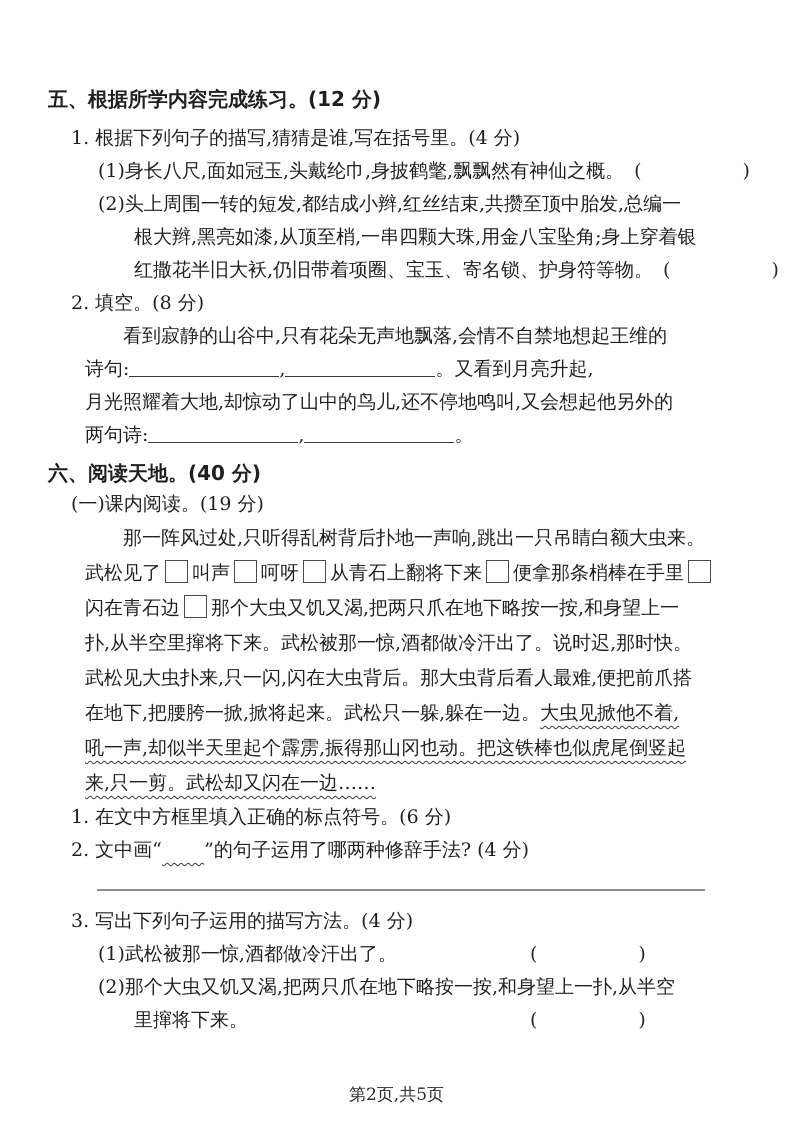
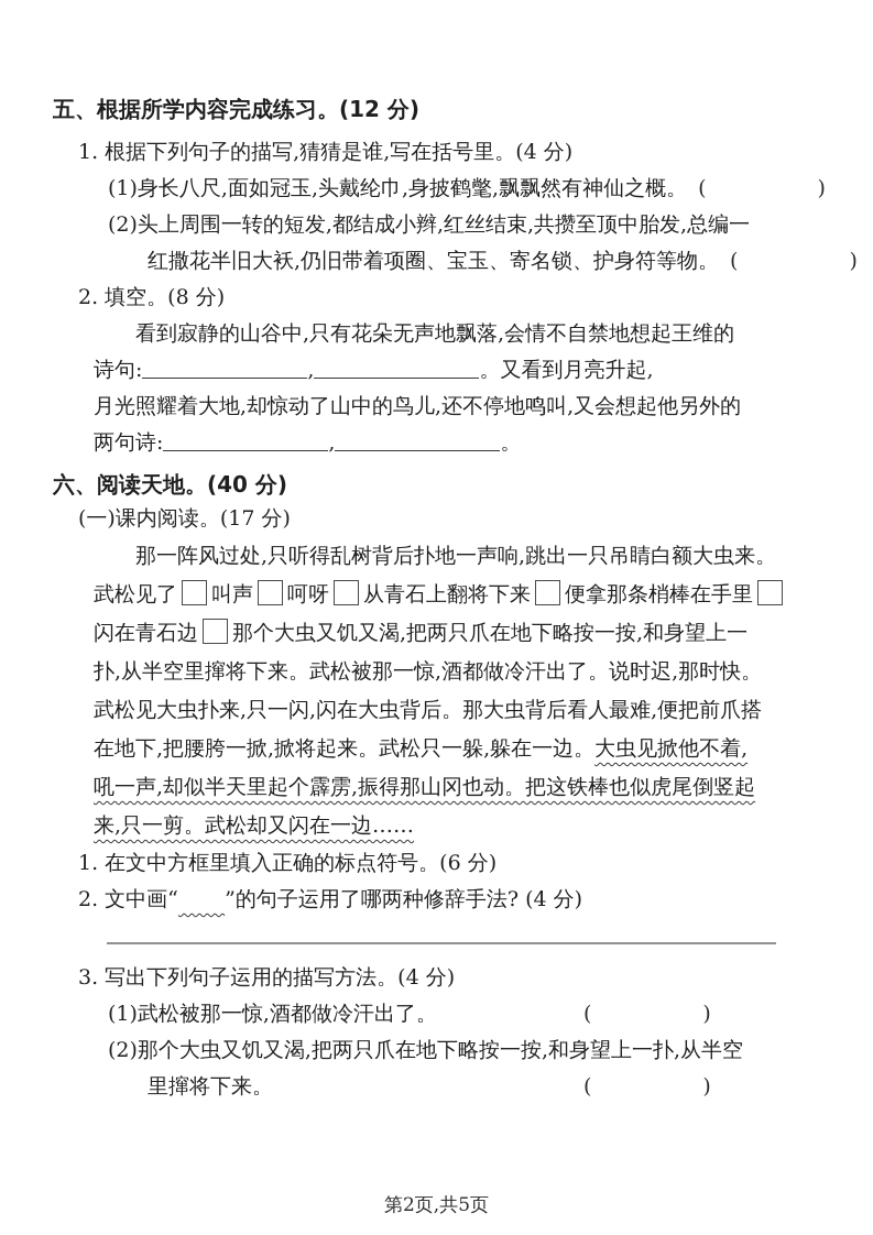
  五、根据所学内容完成练习。(12 分)
  1. 根据下列句子的描写,猜猜是谁,写在括号里。(4 分)
  (1)身长八尺,面如冠玉,头戴纶巾,身披鹤氅,飘飘然有神仙之概。 ( )
  (2)头上周围一转的短发,都结成小辫,红丝结束,共攒至顶中胎发,总编一
- 根大辫,黑亮如漆,从顶至梢,一串四颗大珠,用金八宝坠角;身上穿着银
  红撒花半旧大袄,仍旧带着项圈、宝玉、寄名锁、护身符等物。 ( )
  2. 填空。(8 分)
  看到寂静的山谷中,只有花朵无声地飘落,会情不自禁地想起王维的
  诗句: , 。又看到月亮升起,
  月光照耀着大地,却惊动了山中的鸟儿,还不停地鸣叫,又会想起他另外的
  两句诗: , 。
  六、阅读天地。(40 分)
- (一)课内阅读。(19 分)
+ (一)课内阅读。(17 分)
  那一阵风过处,只听得乱树背后扑地一声响,跳出一只吊睛白额大虫来。
  武松见了 叫声 呵呀 从青石上翻将下来 便拿那条梢棒在手里
  闪在青石边 那个大虫又饥又渴,把两只爪在地下略按一按,和身望上一
  扑,从半空里撺将下来。武松被那一惊,酒都做冷汗出了。说时迟,那时快。
  武松见大虫扑来,只一闪,闪在大虫背后。那大虫背后看人最难,便把前爪搭
  在地下,把腰胯一掀,掀将起来。武松只一躲,躲在一边。大虫见掀他不着,
  吼一声,却似半天里起个霹雳,振得那山冈也动。把这铁棒也似虎尾倒竖起
  来,只一剪。武松却又闪在一边……
  1. 在文中方框里填入正确的标点符号。(6 分)
  2. 文中画“ ”的句子运用了哪两种修辞手法? (4 分)
  3. 写出下列句子运用的描写方法。(4 分)
  (1)武松被那一惊,酒都做冷汗出了。
  ( )
  (2)那个大虫又饥又渴,把两只爪在地下略按一按,和身望上一扑,从半空
  里撺将下来。
  ( )
  第2页,共5页
